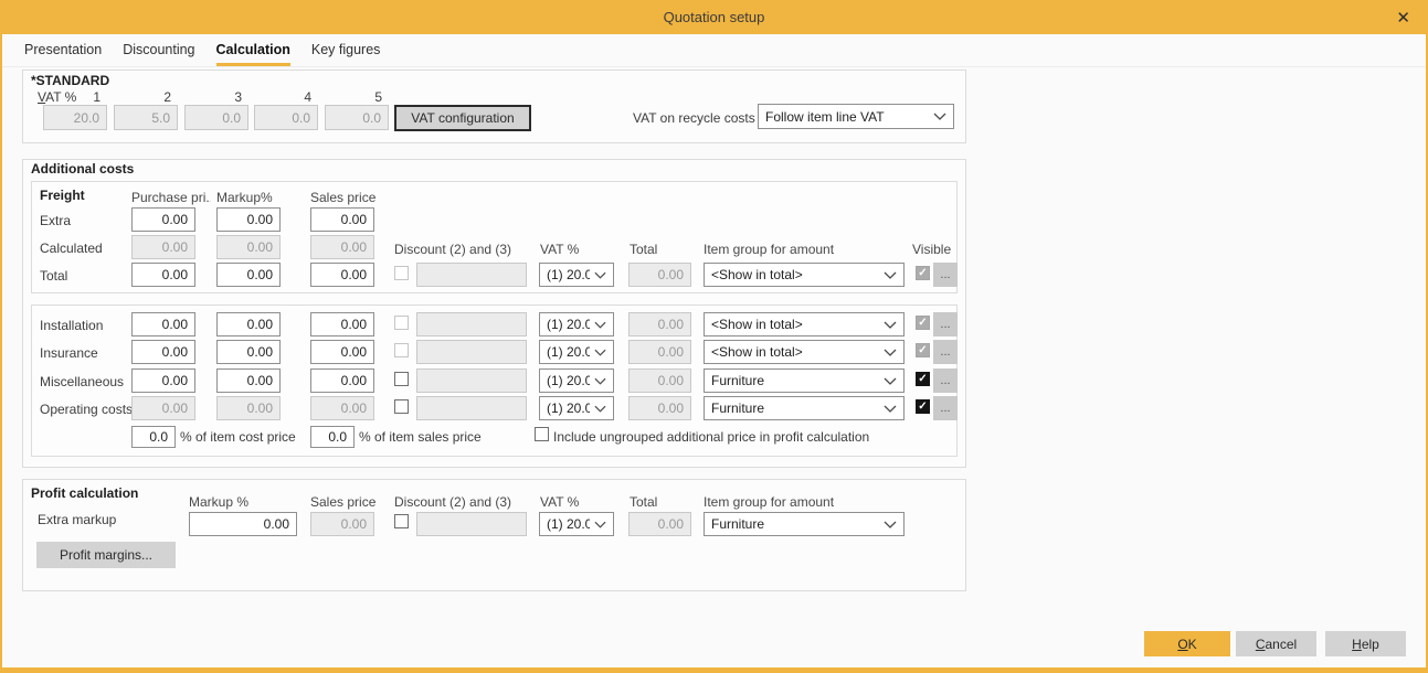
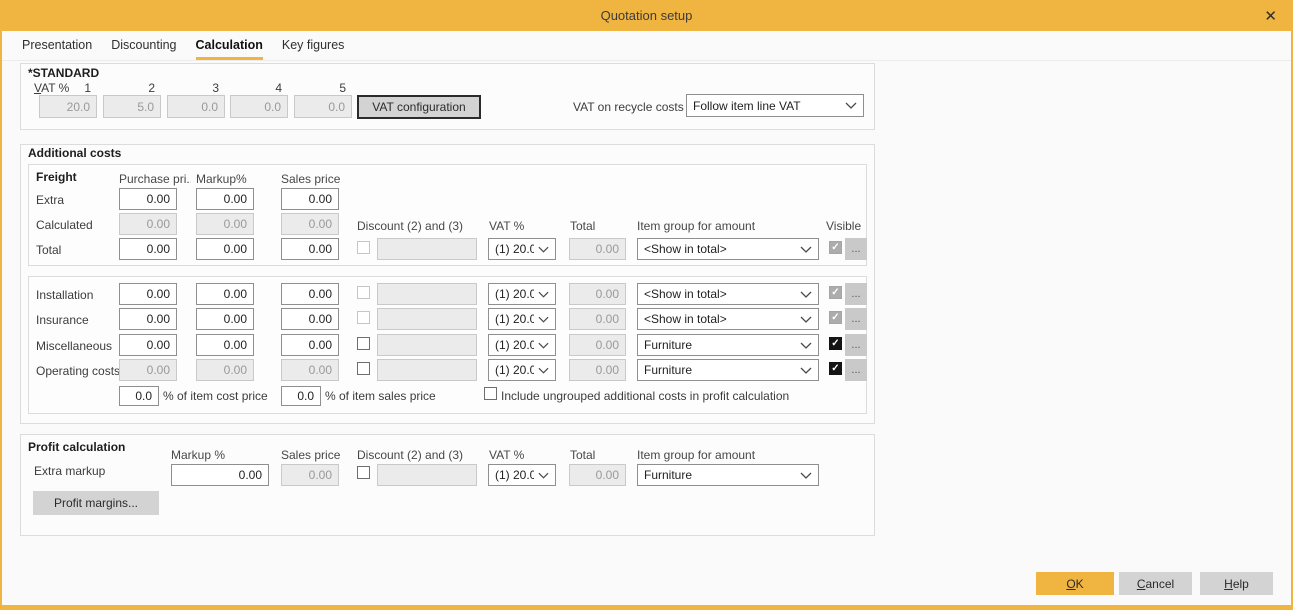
  Quotation setup
  ✕
  Presentation
  Discounting
  Calculation
  Key figures
  *STANDARD
  VAT %
  1
  2
  3
  4
  5
  20.0
  5.0
  0.0
  0.0
  0.0
  VAT configuration
  VAT on recycle costs
  Follow item line VAT
  Additional costs
  Freight
  Purchase pri.
  Markup%
  Sales price
  Extra
  0.00
  0.00
  0.00
  Calculated
  0.00
  0.00
  0.00
  Discount (2) and (3)
  VAT %
  Total
  Item group for amount
  Visible
  Total
  0.00
  0.00
  0.00
  (1) 20.0
  0.00
  <Show in total>
  ✓
  ...
  Installation
  0.00
  0.00
  0.00
  (1) 20.0
  0.00
  <Show in total>
  ✓
  ...
  Insurance
  0.00
  0.00
  0.00
  (1) 20.0
  0.00
  <Show in total>
  ✓
  ...
  Miscellaneous
  0.00
  0.00
  0.00
  (1) 20.0
  0.00
  Furniture
  ✓
  ...
  Operating costs
  0.00
  0.00
  0.00
  (1) 20.0
  0.00
  Furniture
  ✓
  ...
  0.0
  % of item cost price
  0.0
  % of item sales price
- Include ungrouped additional price in profit calculation
+ Include ungrouped additional costs in profit calculation
  Profit calculation
  Markup %
  Sales price
  Discount (2) and (3)
  VAT %
  Total
  Item group for amount
  Extra markup
  0.00
  0.00
  (1) 20.0
  0.00
  Furniture
  Profit margins...
  O
  K
  C
  ancel
  H
  elp
